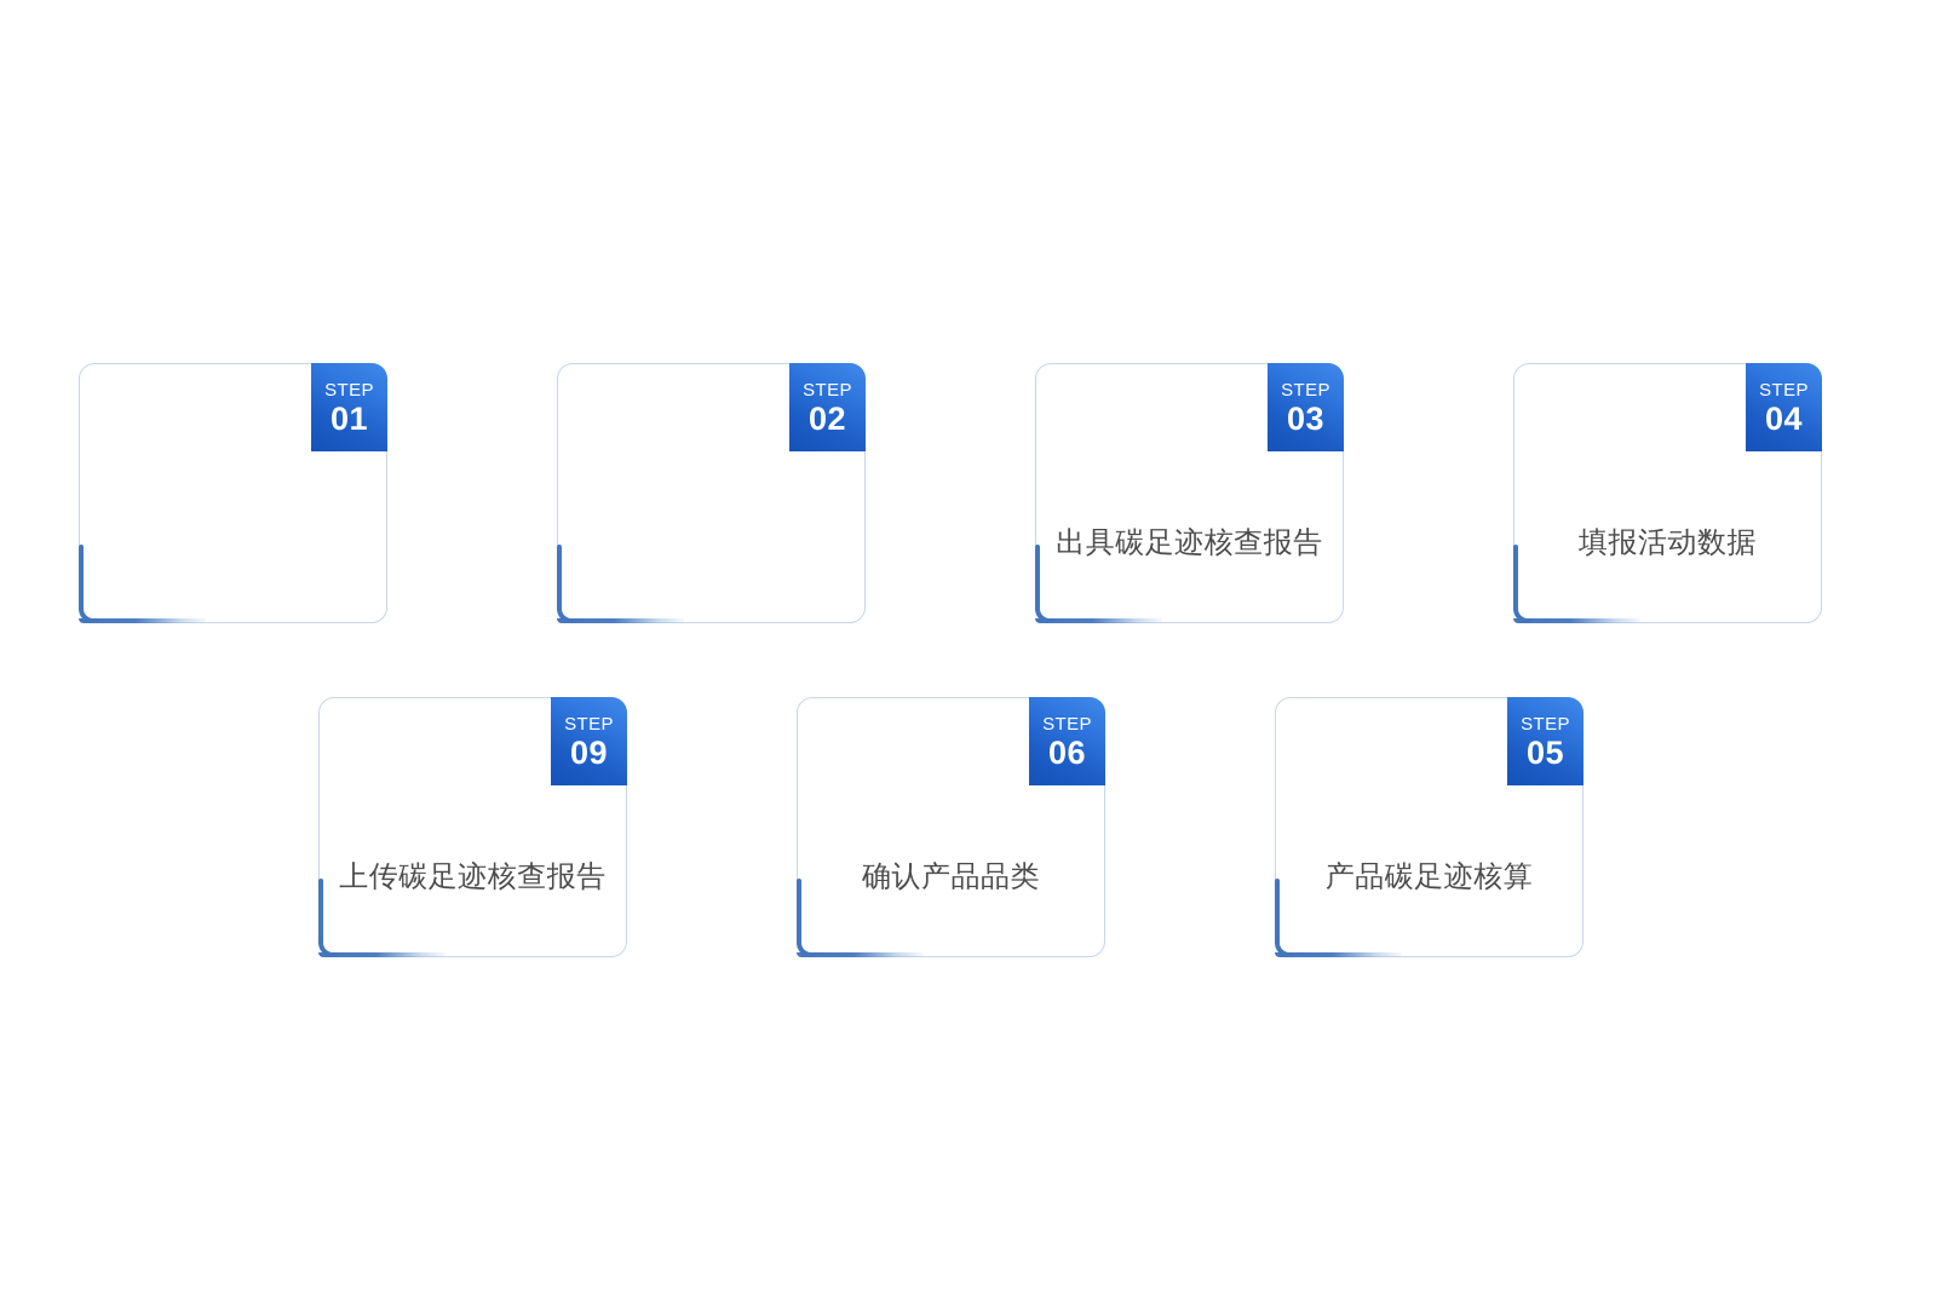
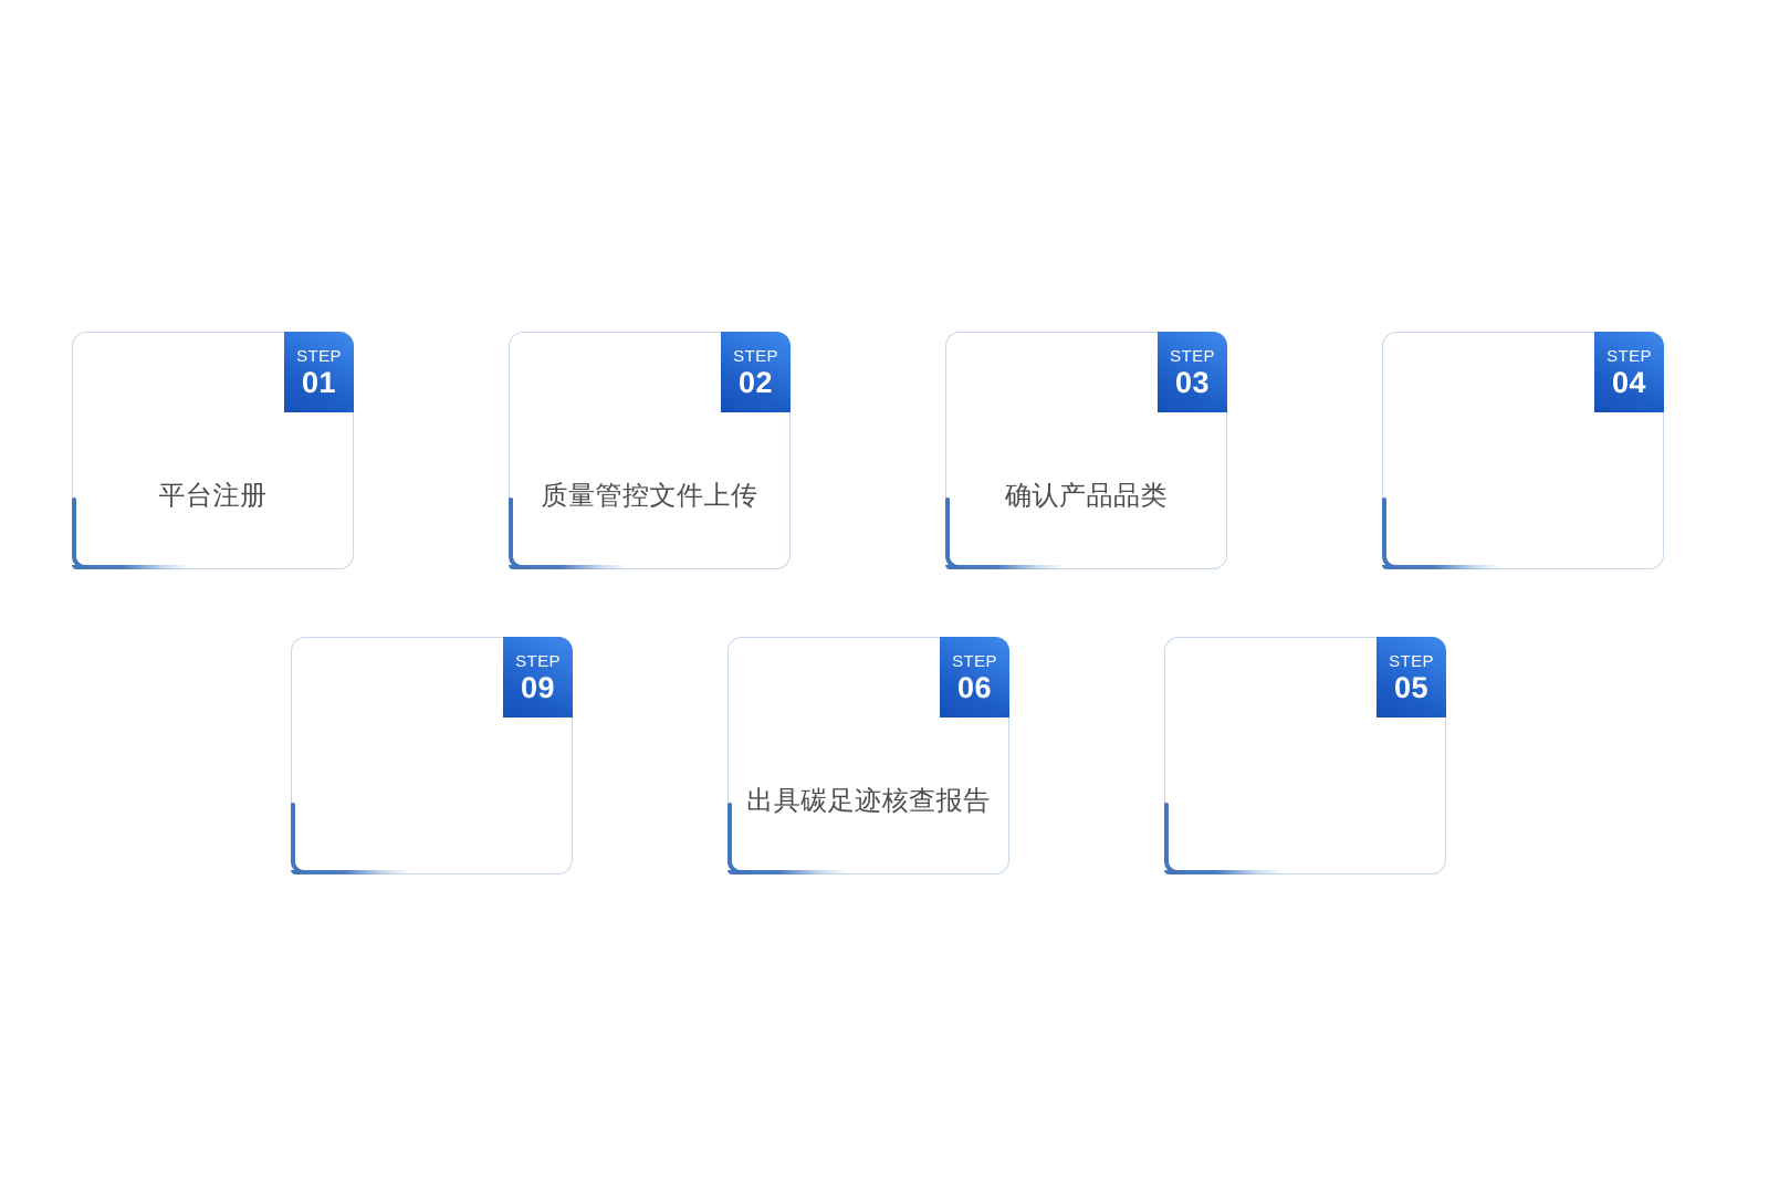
+ 平台注册
  STEP
  01
+ 质量管控文件上传
  STEP
  02
- 出具碳足迹核查报告
+ 确认产品品类
  STEP
  03
- 填报活动数据
  STEP
  04
- 上传碳足迹核查报告
  STEP
  09
- 确认产品品类
+ 出具碳足迹核查报告
  STEP
  06
- 产品碳足迹核算
  STEP
  05
